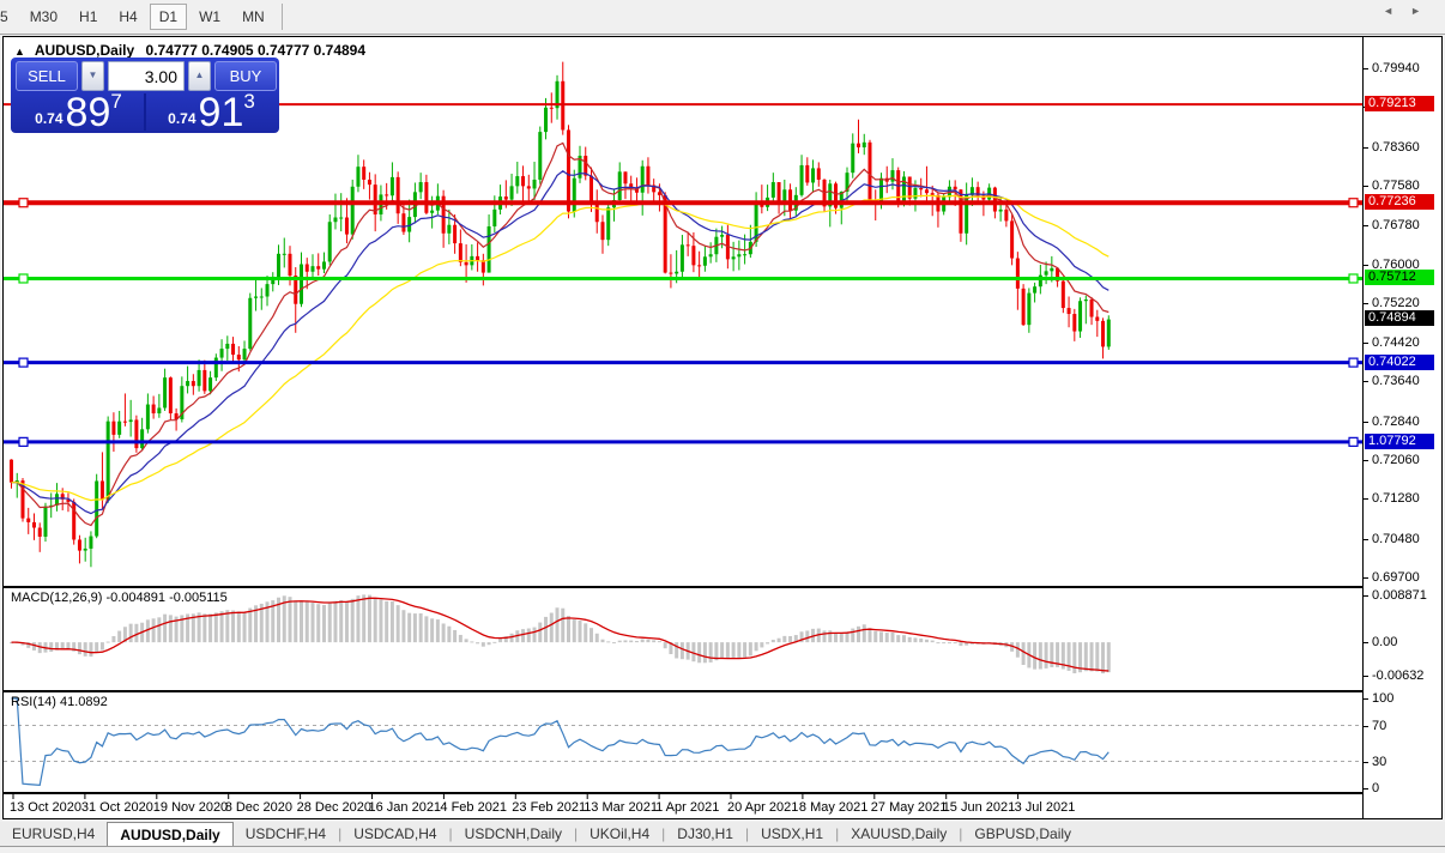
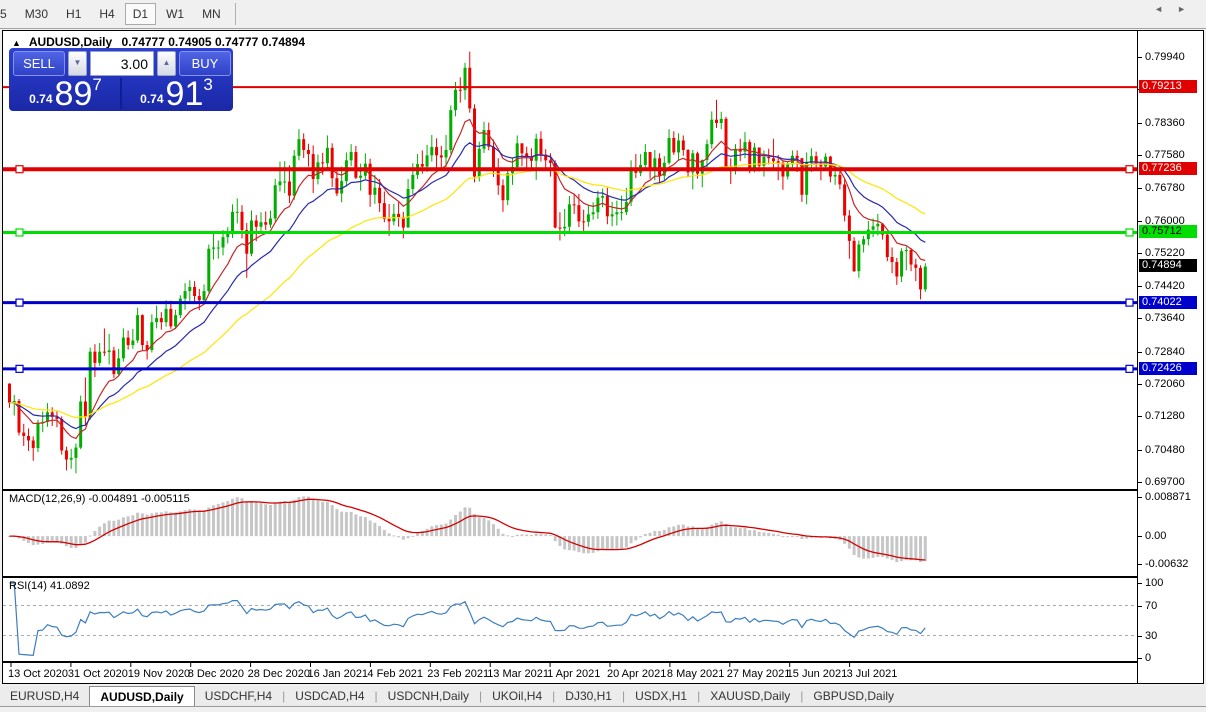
  5
  M30
  H1
  H4
  D1
  W1
  MN
  13 Oct 2020
  31 Oct 2020
  19 Nov 2020
  8 Dec 2020
  28 Dec 2020
  16 Jan 2021
  4 Feb 2021
  23 Feb 2021
  13 Mar 2021
  1 Apr 2021
  20 Apr 2021
  8 May 2021
  27 May 2021
  15 Jun 2021
  3 Jul 2021
  0.79940
  0.78360
  0.77580
  0.76780
  0.76000
  0.75220
  0.74420
  0.73640
  0.72840
  0.72060
  0.71280
  0.70480
  0.69700
  0.008871
  0.00
  -0.00632
  100
  70
  30
  0
  0.79213
  0.77236
  0.75712
  0.74022
- 1.07792
+ 0.72426
  0.74894
  ▲ AUDUSD,Daily 0.74777 0.74905 0.74777 0.74894
  SELL
  ▼
  3.00
  ▲
  BUY
  0.74
  89
  7
  0.74
  91
  3
  MACD(12,26,9) -0.004891 -0.005115
  RSI(14) 41.0892
  EURUSD,H4
  AUDUSD,Daily
  USDCHF,H4
  |
  USDCAD,H4
  |
  USDCNH,Daily
  |
  UKOil,H4
  |
  DJ30,H1
  |
  USDX,H1
  |
  XAUUSD,Daily
  |
  GBPUSD,Daily
  ◄►
